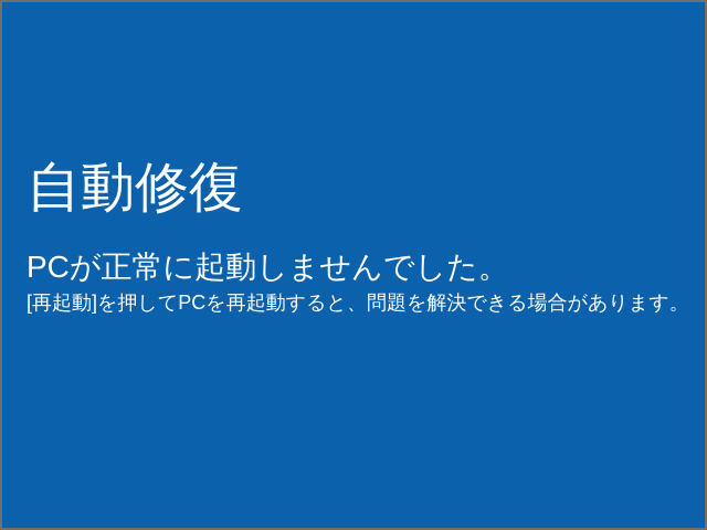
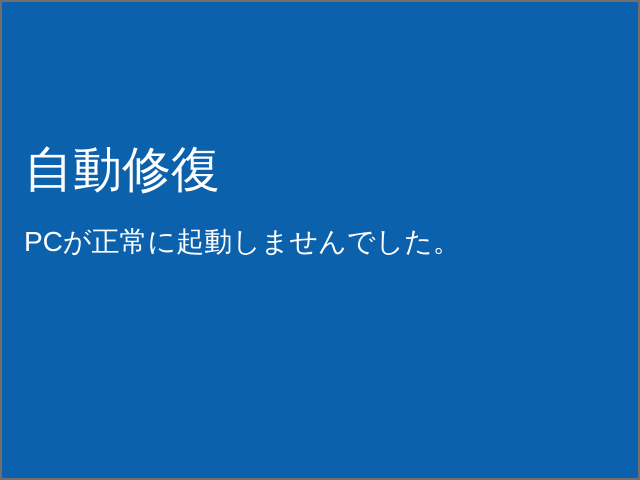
  自動修復
  PCが正常に起動しませんでした。
- [再起動]を押してPCを再起動すると、問題を解決できる場合があります。
